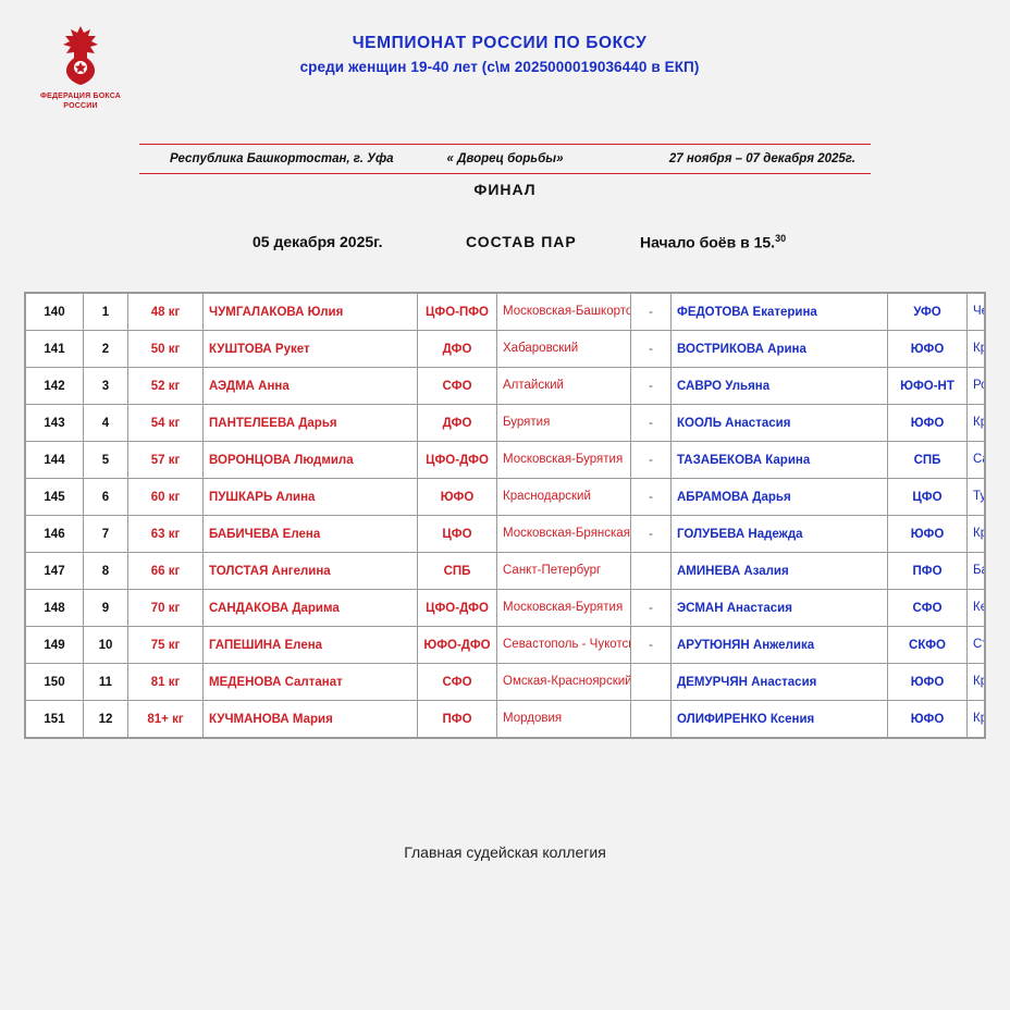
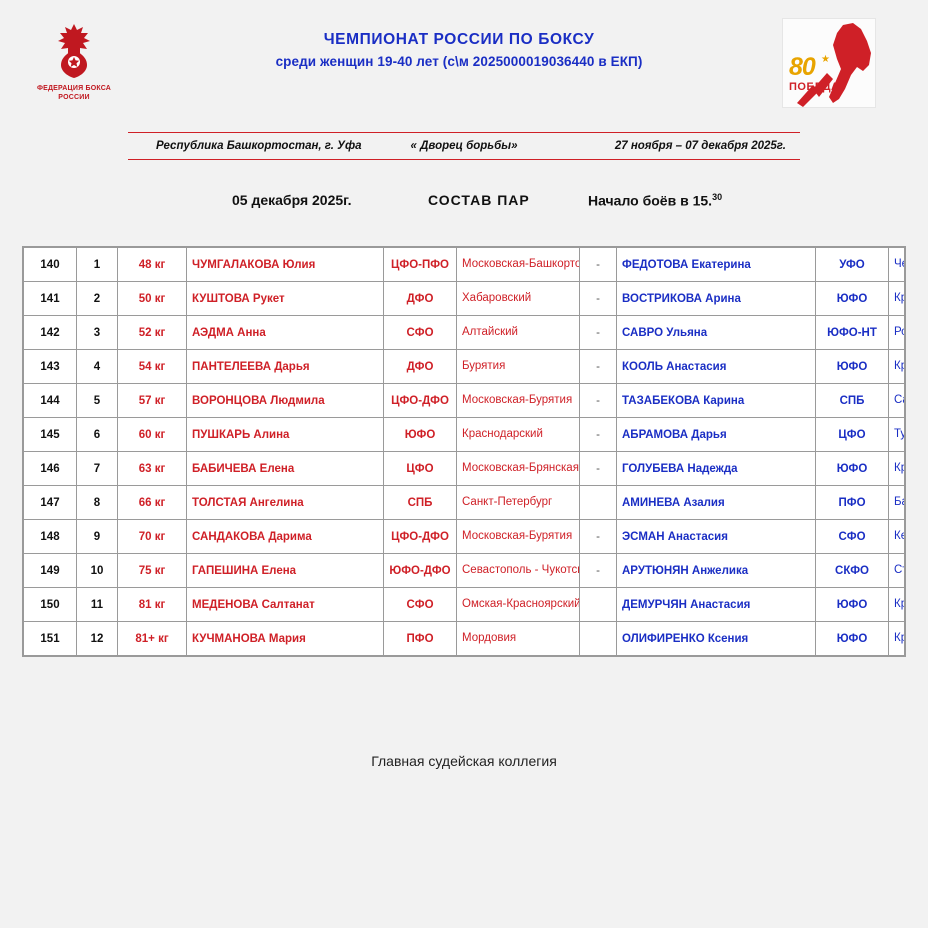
  ЧЕМПИОНАТ РОССИИ ПО БОКСУ
  среди женщин 19-40 лет (с\м 2025000019036440 в ЕКП)
+ 80
+ ★
+ ПОБЕДА!
  Республика Башкортостан, г. Уфа
  « Дворец борьбы»
  27 ноября – 07 декабря 2025г.
- ФИНАЛ
  05 декабря 2025г.
  СОСТАВ ПАР
  Начало боёв в 15.30
  140	1	48 кг	ЧУМГАЛАКОВА Юлия	ЦФО-ПФО	Московская-Башкорто	-	ФЕДОТОВА Екатерина	УФО	Ч
  141	2	50 кг	КУШТОВА Рукет	ДФО	Хабаровский	-	ВОСТРИКОВА Арина	ЮФО	Кр
  142	3	52 кг	АЭДМА Анна	СФО	Алтайский	-	САВРО Ульяна	ЮФО-НТ	Ро
  143	4	54 кг	ПАНТЕЛЕЕВА Дарья	ДФО	Бурятия	-	КООЛЬ Анастасия	ЮФО	Кр
  144	5	57 кг	ВОРОНЦОВА Людмила	ЦФО-ДФО	Московская-Бурятия	-	ТАЗАБЕКОВА Карина	СПБ	С
  145	6	60 кг	ПУШКАРЬ Алина	ЮФО	Краснодарский	-	АБРАМОВА Дарья	ЦФО	Ту
  146	7	63 кг	БАБИЧЕВА Елена	ЦФО	Московская-Брянская	-	ГОЛУБЕВА Надежда	ЮФО	Кр
  147	8	66 кг	ТОЛСТАЯ Ангелина	СПБ	Санкт-Петербург		АМИНЕВА Азалия	ПФО	Б
  148	9	70 кг	САНДАКОВА Дарима	ЦФО-ДФО	Московская-Бурятия	-	ЭСМАН Анастасия	СФО	Ке
  149	10	75 кг	ГАПЕШИНА Елена	ЮФО-ДФО	Севастополь - Чукотс	-	АРУТЮНЯН Анжелика	СКФО	С
  150	11	81 кг	МЕДЕНОВА Салтанат	СФО	Омская-Красноярский		ДЕМУРЧЯН Анастасия	ЮФО	Кр
  151	12	81+ кг	КУЧМАНОВА Мария	ПФО	Мордовия		ОЛИФИРЕНКО Ксения	ЮФО	Кр
  Главная судейская коллегия
